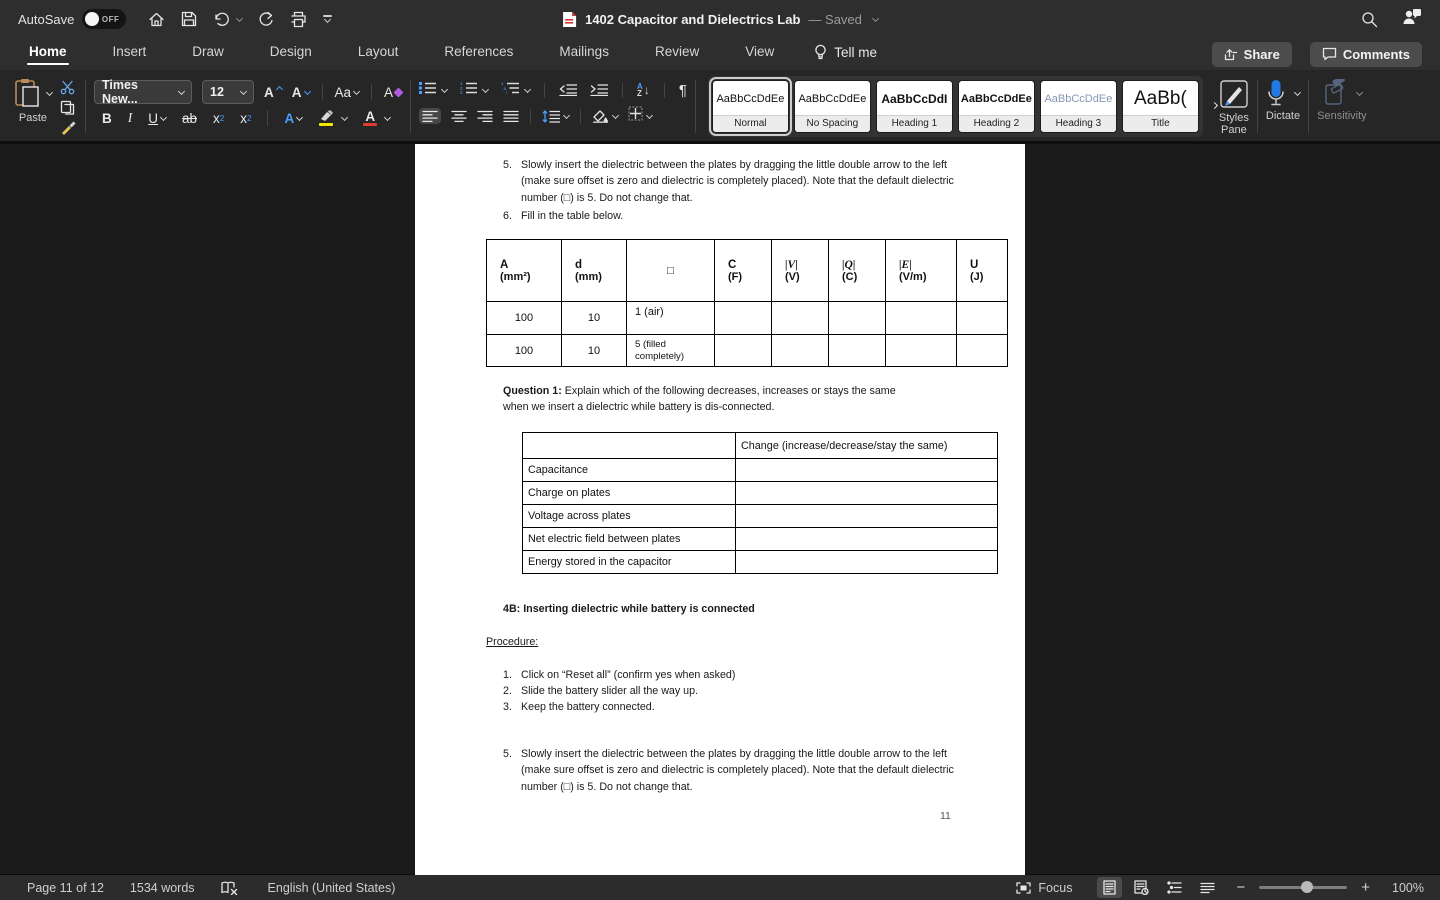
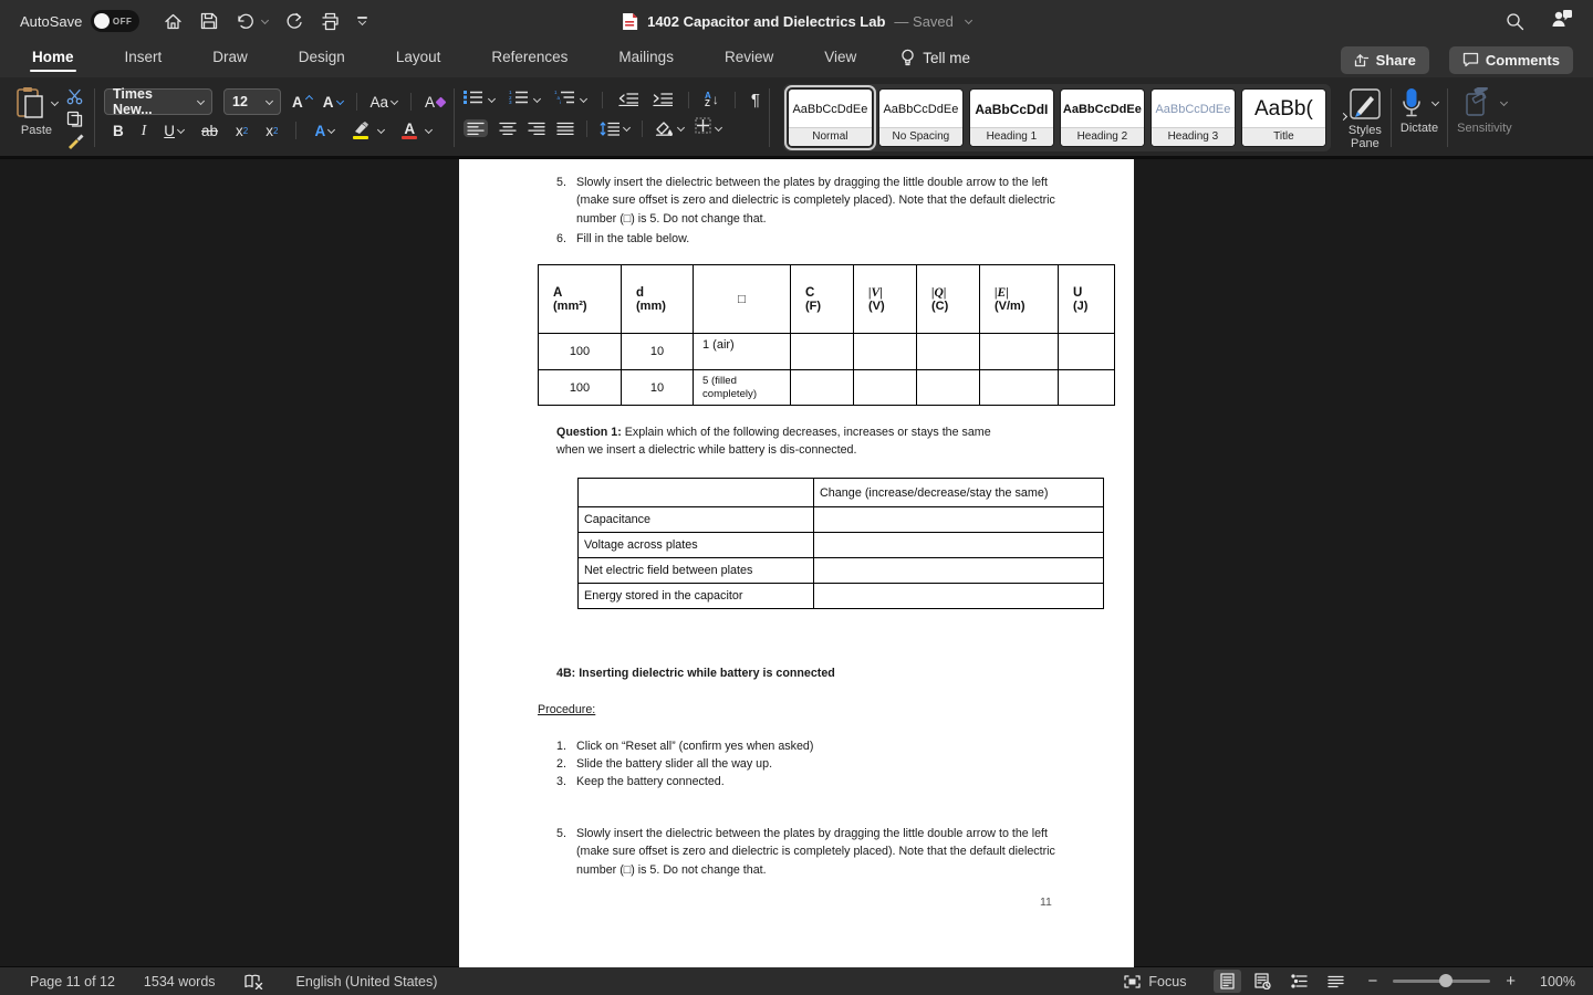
  AutoSave
  OFF
  1402 Capacitor and Dielectrics Lab
  — Saved
  Home
  Insert
  Draw
  Design
  Layout
  References
  Mailings
  Review
  View
  Tell me
  Share
  Comments
  Paste
  Times New...
  12
  A
  A
  Aa
  A
  B
  I
  U
  ab
  x
  2
  x
  2
  A
  A
  A
  Z
  ↓
  ¶
  AaBbCcDdEe
  Normal
  AaBbCcDdEe
  No Spacing
  AaBbCcDdI
  Heading 1
  AaBbCcDdEe
  Heading 2
  AaBbCcDdEe
  Heading 3
  AaBb(
  Title
  Styles
  Pane
  Dictate
  Sensitivity
  5.
  Slowly insert the dielectric between the plates by dragging the little double arrow to the left (make sure offset is zero and dielectric is completely placed). Note that the default dielectric number (□) is 5. Do not change that.
  6.
  Fill in the table below.
  A(mm²)	d(mm)	□	C(F)	|V|(V)	|Q|(C)	|E|(V/m)	U(J)
  100	10	1 (air)
  100	10	5 (filled completely)
  Question 1: Explain which of the following decreases, increases or stays the same when we insert a dielectric while battery is dis-connected.
  	Change (increase/decrease/stay the same)
  Capacitance
- Charge on plates
  Voltage across plates
  Net electric field between plates
  Energy stored in the capacitor
  4B: Inserting dielectric while battery is connected
  Procedure:
  1.
  Click on “Reset all” (confirm yes when asked)
  2.
  Slide the battery slider all the way up.
  3.
  Keep the battery connected.
  5.
  Slowly insert the dielectric between the plates by dragging the little double arrow to the left (make sure offset is zero and dielectric is completely placed). Note that the default dielectric number (□) is 5. Do not change that.
  11
  Page 11 of 12
  1534 words
  English (United States)
  Focus
  −
  +
  100%
